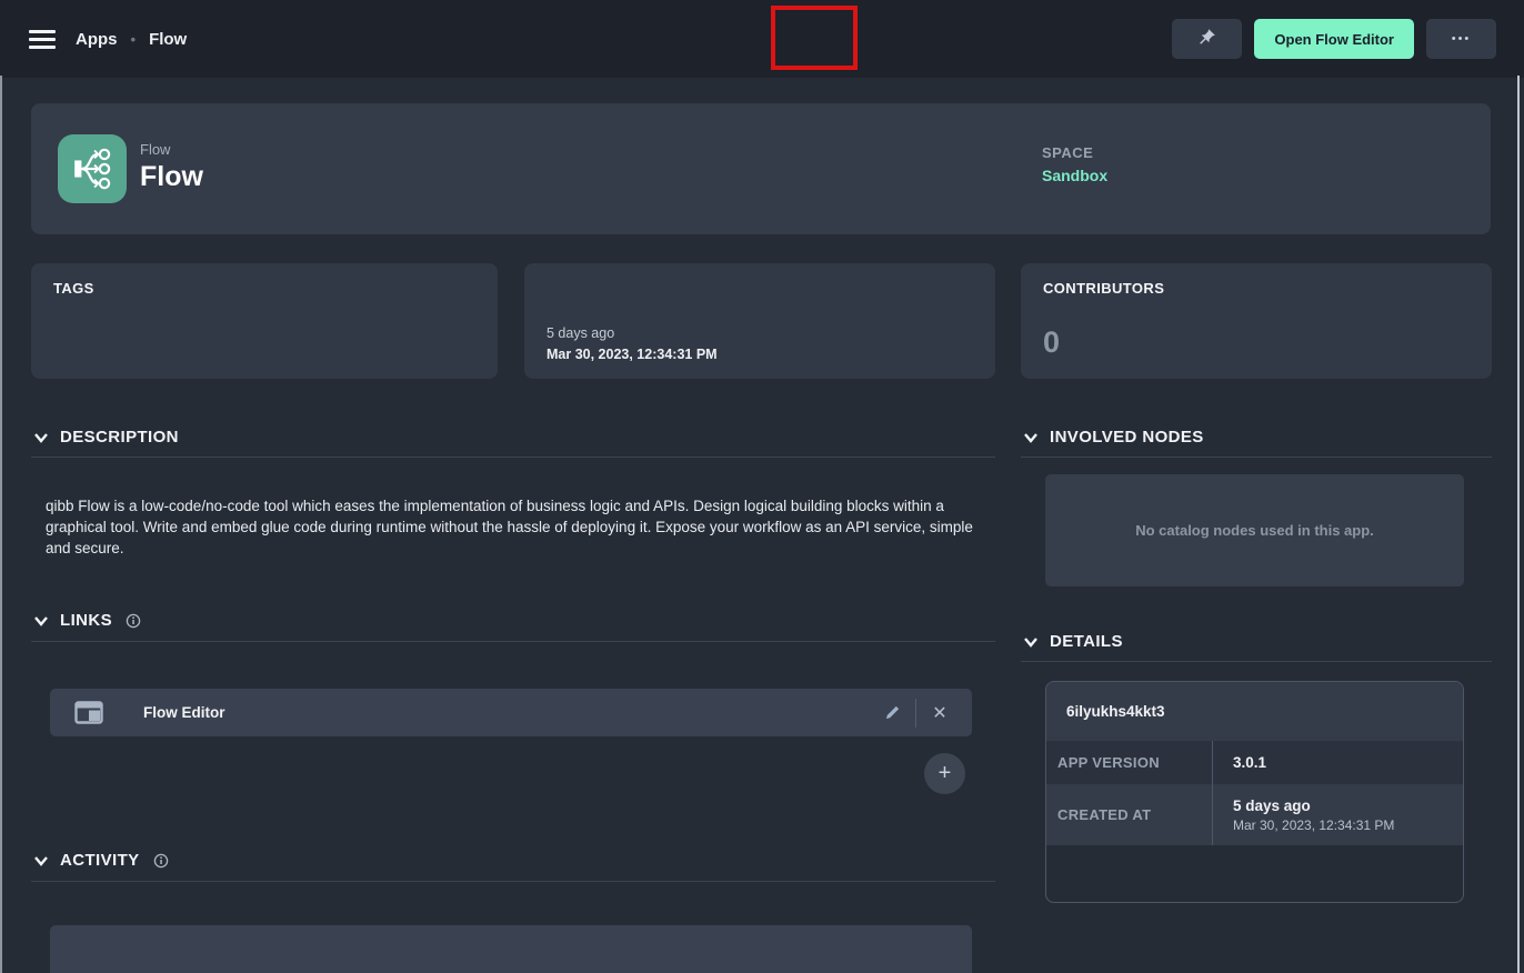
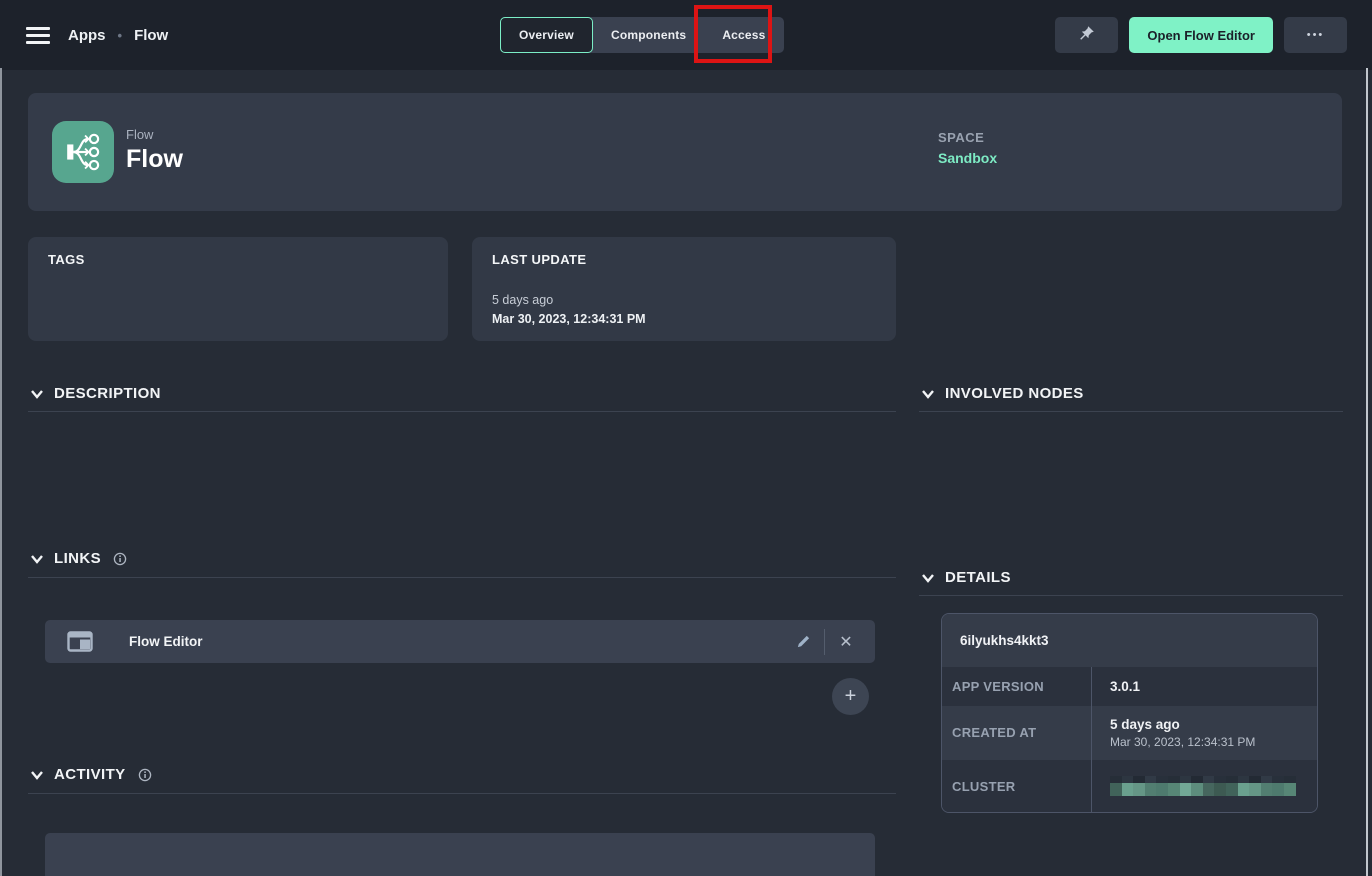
  Apps
  •
  Flow
+ Overview
+ Components
+ Access
  Open Flow Editor
  •••
  Flow
  Flow
  SPACE
  Sandbox
  TAGS
+ LAST UPDATE
  5 days ago
  Mar 30, 2023, 12:34:31 PM
- CONTRIBUTORS
- 0
  DESCRIPTION
- qibb Flow is a low-code/no-code tool which eases the implementation of business logic and APIs. Design logical building blocks within a graphical tool. Write and embed glue code during runtime without the hassle of deploying it. Expose your workflow as an API service, simple and secure.
  INVOLVED NODES
- No catalog nodes used in this app.
  LINKS
  Flow Editor
  ✕
  +
  DETAILS
  6ilyukhs4kkt3
  APP VERSION
  3.0.1
  CREATED AT
  5 days ago
  Mar 30, 2023, 12:34:31 PM
+ CLUSTER
  ACTIVITY
